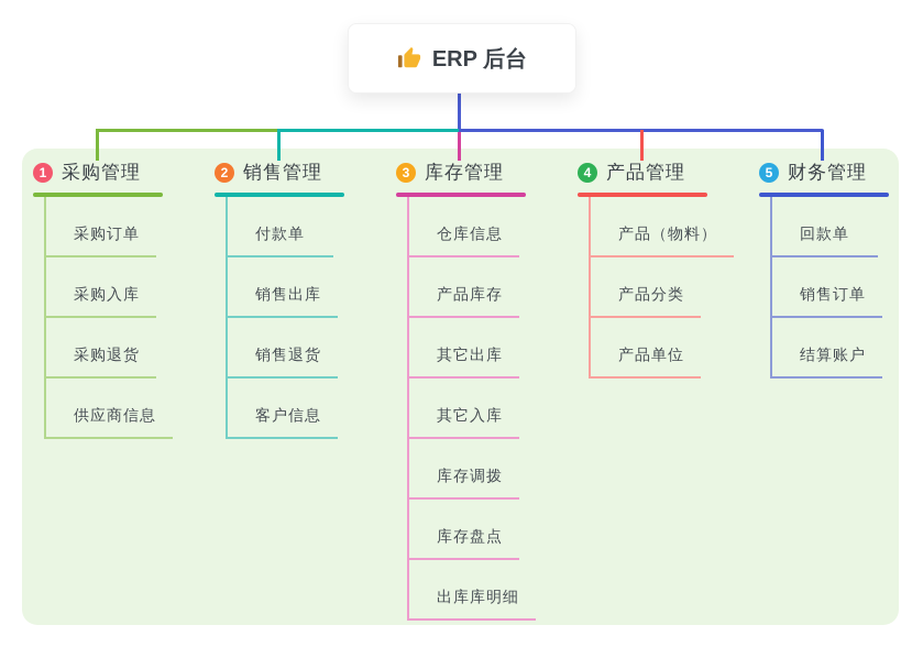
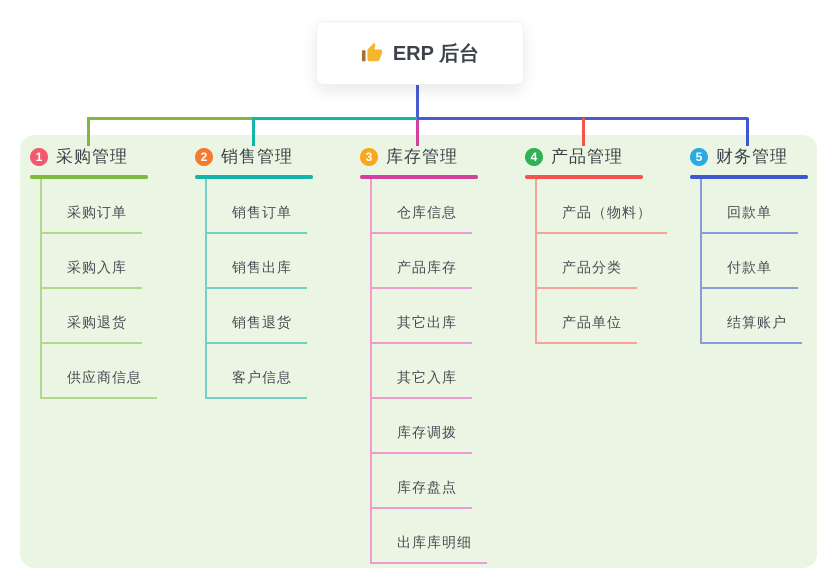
  ERP 后台
  1
  采购管理
  采购订单
  采购入库
  采购退货
  供应商信息
  2
  销售管理
- 付款单
+ 销售订单
  销售出库
  销售退货
  客户信息
  3
  库存管理
  仓库信息
  产品库存
  其它出库
  其它入库
  库存调拨
  库存盘点
  出库库明细
  4
  产品管理
  产品（物料）
  产品分类
  产品单位
  5
  财务管理
  回款单
- 销售订单
+ 付款单
  结算账户
